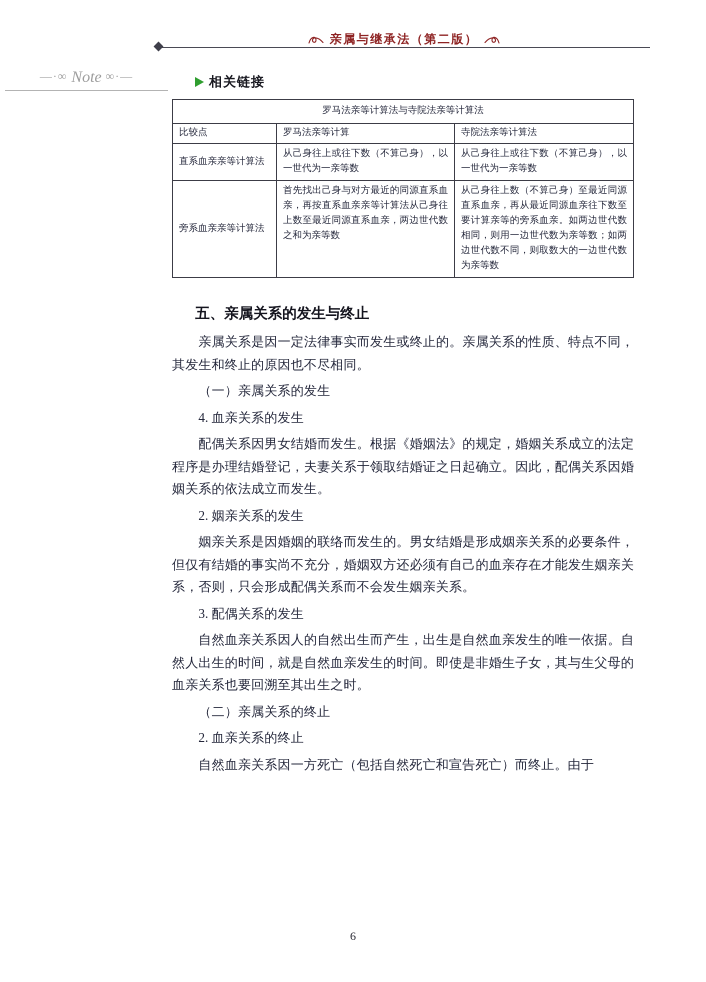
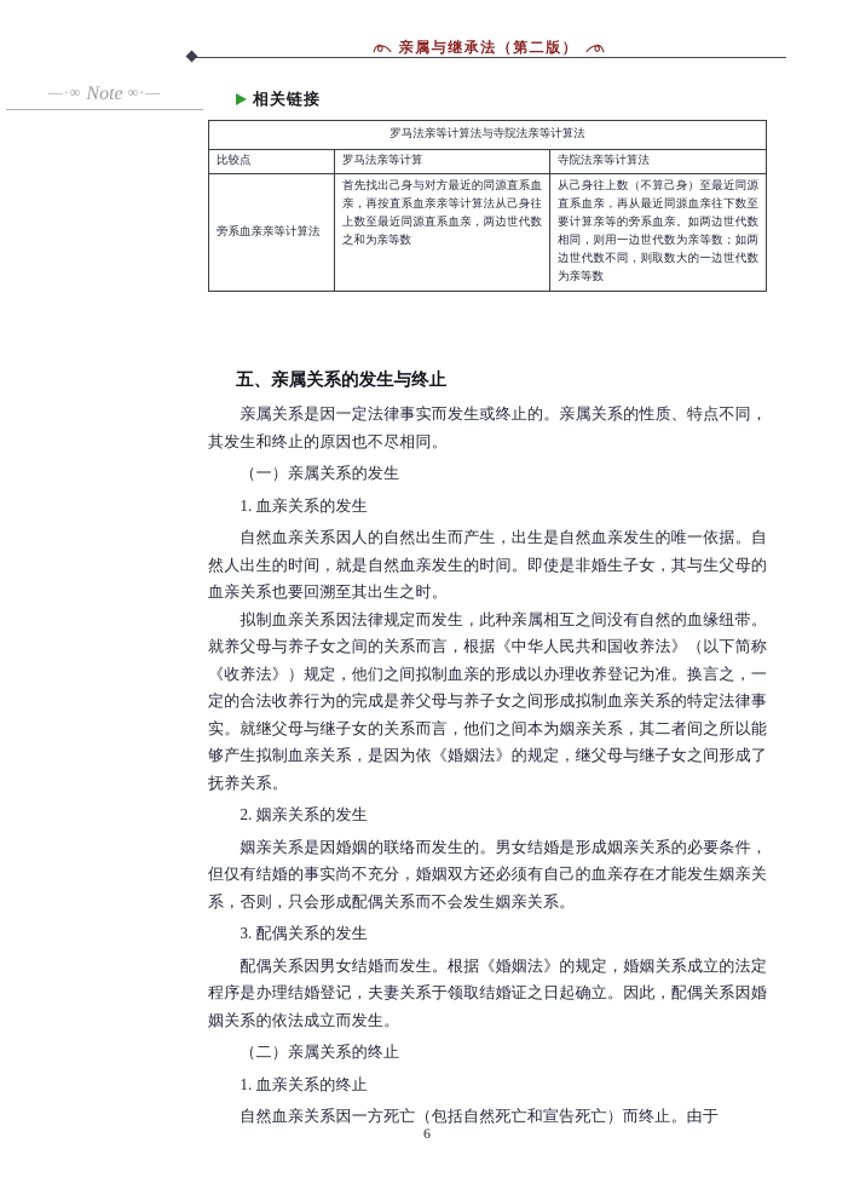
  亲属与继承法（第二版）
  —·∞ Note ∞·—
  相关链接
  罗马法亲等计算法与寺院法亲等计算法
  比较点	罗马法亲等计算	寺院法亲等计算法
- 直系血亲亲等计算法	从己身往上或往下数（不算己身），以一世代为一亲等数	从己身往上或往下数（不算己身），以一世代为一亲等数
  旁系血亲亲等计算法	首先找出己身与对方最近的同源直系血亲，再按直系血亲亲等计算法从己身往上数至最近同源直系血亲，两边世代数之和为亲等数	从己身往上数（不算己身）至最近同源直系血亲，再从最近同源血亲往下数至要计算亲等的旁系血亲。如两边世代数相同，则用一边世代数为亲等数；如两边世代数不同，则取数大的一边世代数为亲等数
  五、亲属关系的发生与终止
  亲属关系是因一定法律事实而发生或终止的。亲属关系的性质、特点不同，其发生和终止的原因也不尽相同。
  （一）亲属关系的发生
- 4. 血亲关系的发生
+ 1. 血亲关系的发生
- 配偶关系因男女结婚而发生。根据《婚姻法》的规定，婚姻关系成立的法定程序是办理结婚登记，夫妻关系于领取结婚证之日起确立。因此，配偶关系因婚姻关系的依法成立而发生。
+ 自然血亲关系因人的自然出生而产生，出生是自然血亲发生的唯一依据。自然人出生的时间，就是自然血亲发生的时间。即使是非婚生子女，其与生父母的血亲关系也要回溯至其出生之时。
+ 拟制血亲关系因法律规定而发生，此种亲属相互之间没有自然的血缘纽带。就养父母与养子女之间的关系而言，根据《中华人民共和国收养法》（以下简称《收养法》）规定，他们之间拟制血亲的形成以办理收养登记为准。换言之，一定的合法收养行为的完成是养父母与养子女之间形成拟制血亲关系的特定法律事实。就继父母与继子女的关系而言，他们之间本为姻亲关系，其二者间之所以能够产生拟制血亲关系，是因为依《婚姻法》的规定，继父母与继子女之间形成了抚养关系。
  2. 姻亲关系的发生
  姻亲关系是因婚姻的联络而发生的。男女结婚是形成姻亲关系的必要条件，但仅有结婚的事实尚不充分，婚姻双方还必须有自己的血亲存在才能发生姻亲关系，否则，只会形成配偶关系而不会发生姻亲关系。
  3. 配偶关系的发生
- 自然血亲关系因人的自然出生而产生，出生是自然血亲发生的唯一依据。自然人出生的时间，就是自然血亲发生的时间。即使是非婚生子女，其与生父母的血亲关系也要回溯至其出生之时。
+ 配偶关系因男女结婚而发生。根据《婚姻法》的规定，婚姻关系成立的法定程序是办理结婚登记，夫妻关系于领取结婚证之日起确立。因此，配偶关系因婚姻关系的依法成立而发生。
  （二）亲属关系的终止
- 2. 血亲关系的终止
+ 1. 血亲关系的终止
  自然血亲关系因一方死亡（包括自然死亡和宣告死亡）而终止。由于
  6
